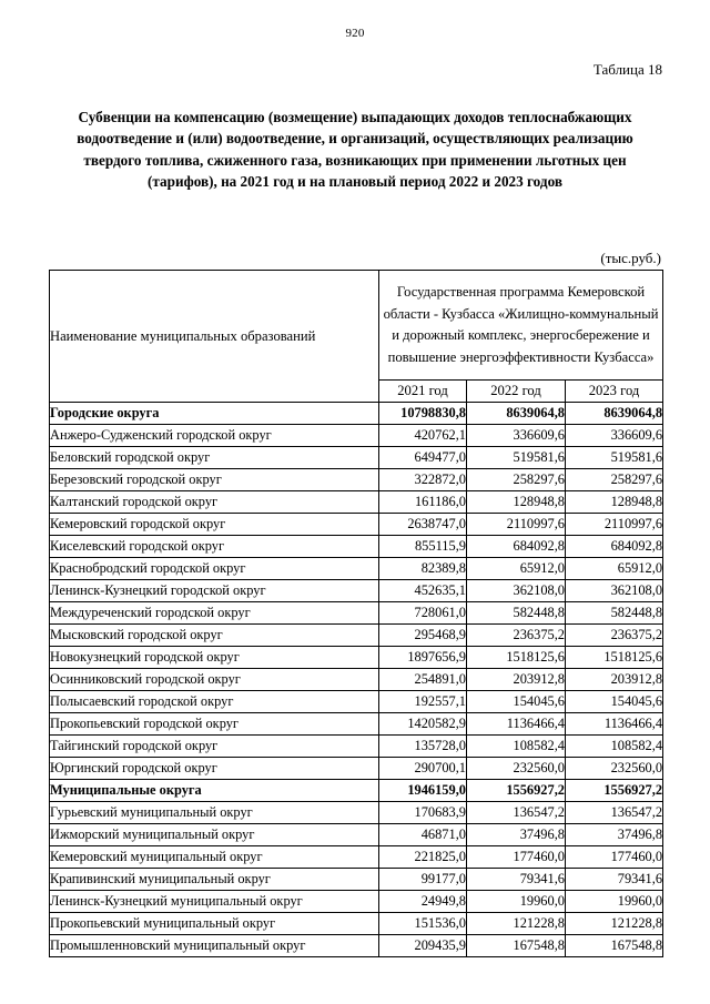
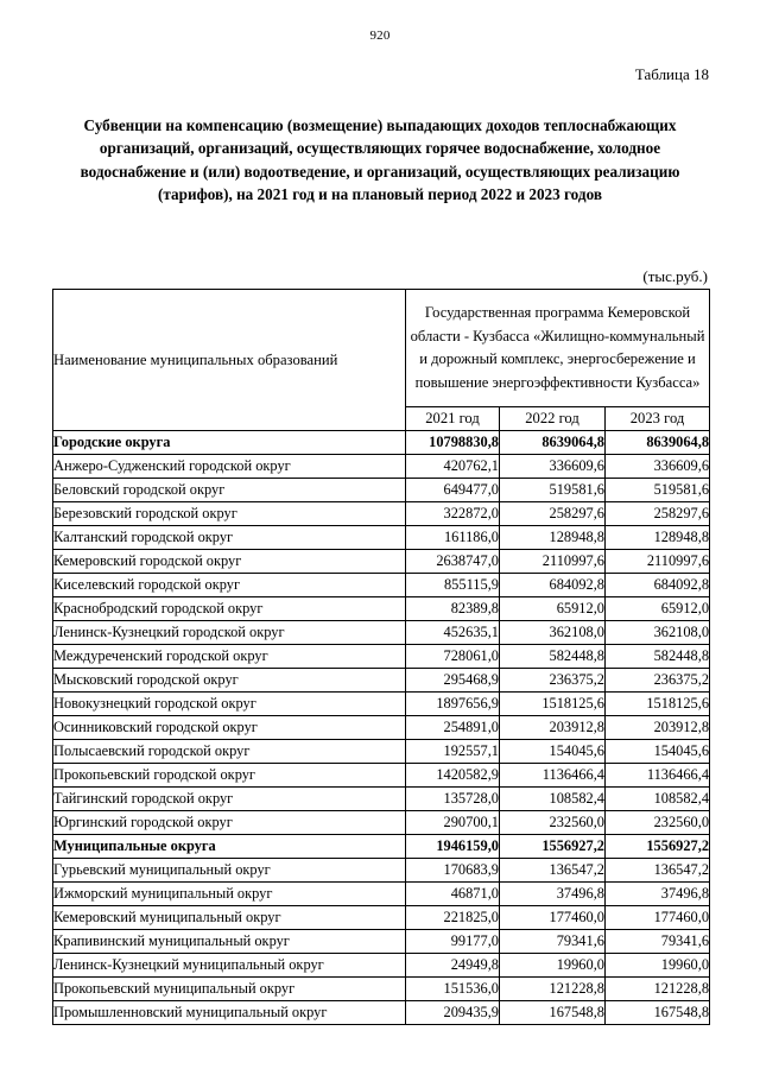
  920
  Таблица 18
  Субвенции на компенсацию (возмещение) выпадающих доходов теплоснабжающих
+ организаций, организаций, осуществляющих горячее водоснабжение, холодное
- водоотведение и (или) водоотведение, и организаций, осуществляющих реализацию
+ водоснабжение и (или) водоотведение, и организаций, осуществляющих реализацию
- твердого топлива, сжиженного газа, возникающих при применении льготных цен
  (тарифов), на 2021 год и на плановый период 2022 и 2023 годов
  (тыс.руб.)
  Наименование муниципальных образований	Государственная программа Кемеровской области - Кузбасса «Жилищно-коммунальный и дорожный комплекс, энергосбережение и повышение энергоэффективности Кузбасса»
  2021 год	2022 год	2023 год
  Городские округа	10798830,8	8639064,8	8639064,8
  Анжеро-Судженский городской округ	420762,1	336609,6	336609,6
  Беловский городской округ	649477,0	519581,6	519581,6
  Березовский городской округ	322872,0	258297,6	258297,6
  Калтанский городской округ	161186,0	128948,8	128948,8
  Кемеровский городской округ	2638747,0	2110997,6	2110997,6
  Киселевский городской округ	855115,9	684092,8	684092,8
  Краснобродский городской округ	82389,8	65912,0	65912,0
  Ленинск-Кузнецкий городской округ	452635,1	362108,0	362108,0
  Междуреченский городской округ	728061,0	582448,8	582448,8
  Мысковский городской округ	295468,9	236375,2	236375,2
  Новокузнецкий городской округ	1897656,9	1518125,6	1518125,6
  Осинниковский городской округ	254891,0	203912,8	203912,8
  Полысаевский городской округ	192557,1	154045,6	154045,6
  Прокопьевский городской округ	1420582,9	1136466,4	1136466,4
  Тайгинский городской округ	135728,0	108582,4	108582,4
  Юргинский городской округ	290700,1	232560,0	232560,0
  Муниципальные округа	1946159,0	1556927,2	1556927,2
  Гурьевский муниципальный округ	170683,9	136547,2	136547,2
  Ижморский муниципальный округ	46871,0	37496,8	37496,8
  Кемеровский муниципальный округ	221825,0	177460,0	177460,0
  Крапивинский муниципальный округ	99177,0	79341,6	79341,6
  Ленинск-Кузнецкий муниципальный округ	24949,8	19960,0	19960,0
  Прокопьевский муниципальный округ	151536,0	121228,8	121228,8
  Промышленновский муниципальный округ	209435,9	167548,8	167548,8
